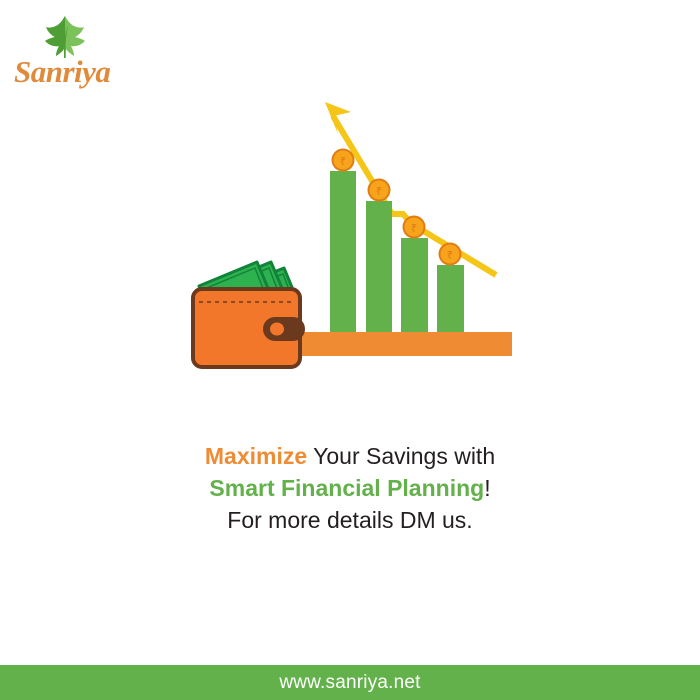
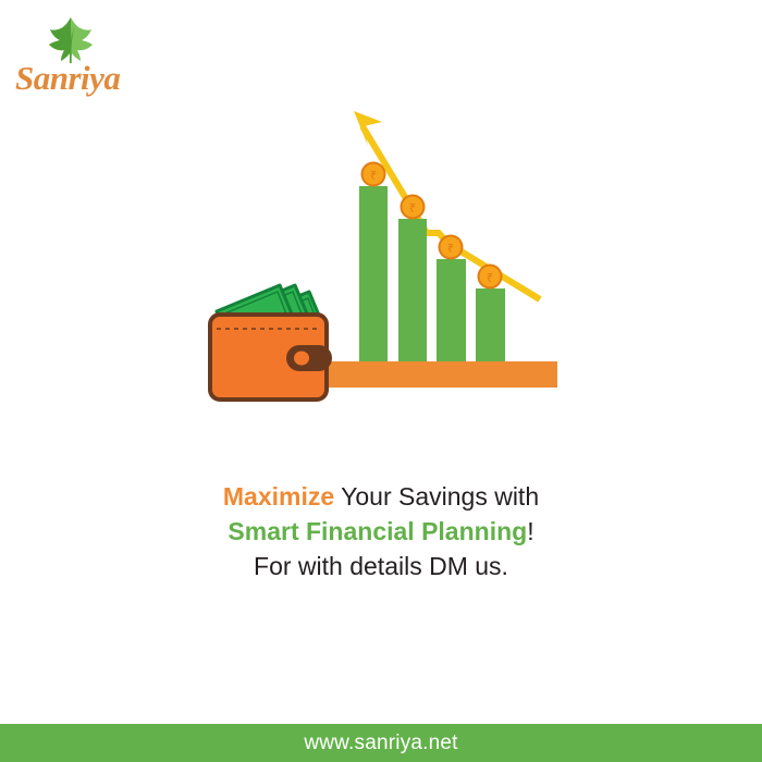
  Sanriya
  ₹
  ₹
  ₹
  ₹
  Maximize Your Savings with
  Smart Financial Planning!
- For more details DM us.
+ For with details DM us.
  www.sanriya.net
